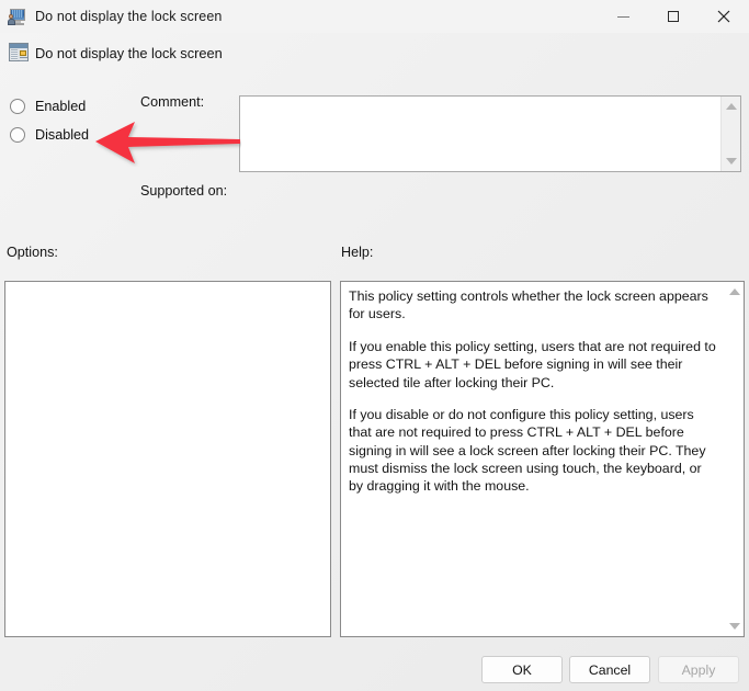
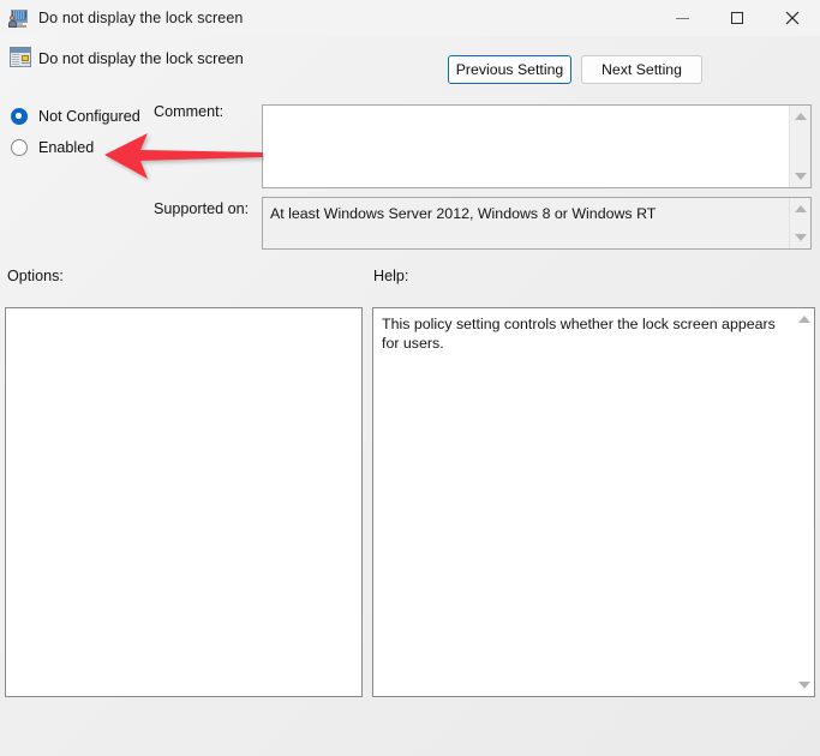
  Do not display the lock screen
  Do not display the lock screen
+ Previous Setting
+ Next Setting
+ Not Configured
  Enabled
- Disabled
  Comment:
  Supported on:
+ At least Windows Server 2012, Windows 8 or Windows RT
  Options:
  Help:
  This policy setting controls whether the lock screen appears for users.
- If you enable this policy setting, users that are not required to press CTRL + ALT + DEL before signing in will see their selected tile after locking their PC.
- If you disable or do not configure this policy setting, users that are not required to press CTRL + ALT + DEL before signing in will see a lock screen after locking their PC. They must dismiss the lock screen using touch, the keyboard, or by dragging it with the mouse.
- OK
- Cancel
- Apply
